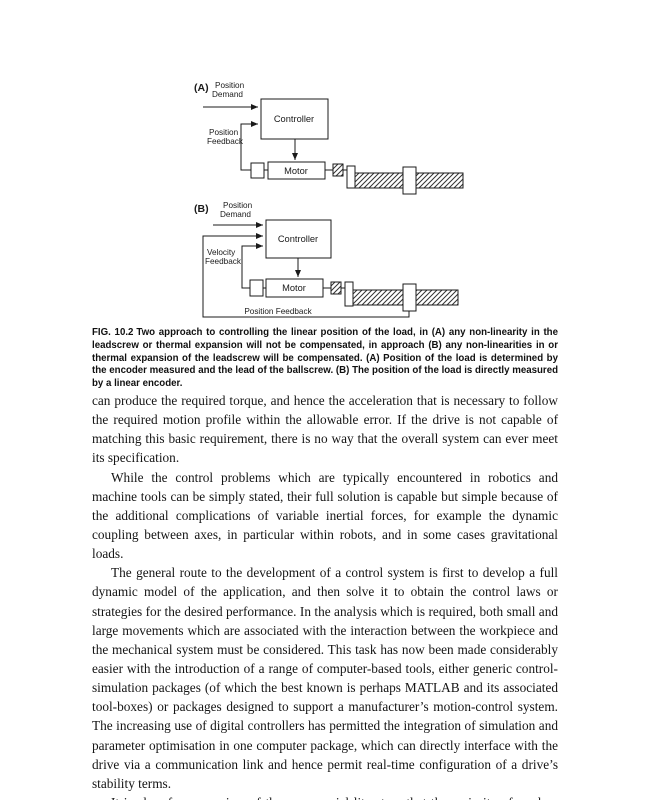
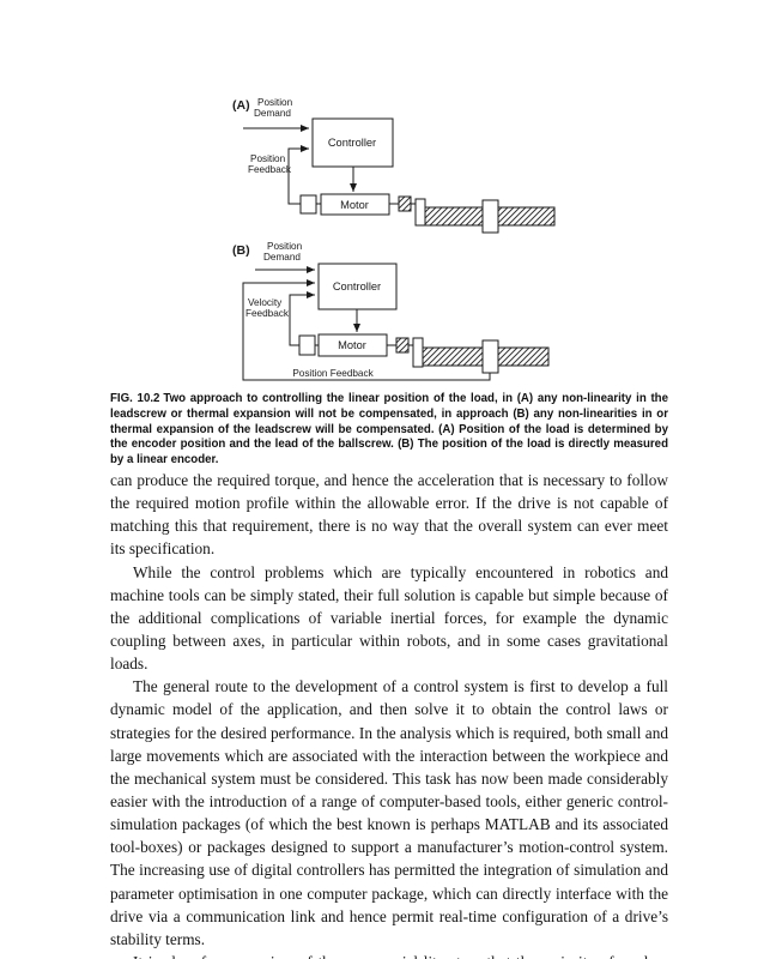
  (A)
  Position
  Demand
  Controller
  Position
  Feedbac
  Motor
  (B)
  Position
  Demand
  Controller
  Velocity
  Feedback
  Motor
  Position Feedback
- FIG. 10.2 Two approach to controlling the linear position of the load, in (A) any non-linearity in the leadscrew or thermal expansion will not be compensated, in approach (B) any non-linearities in or thermal expansion of the leadscrew will be compensated. (A) Position of the load is determined by the encoder measured and the lead of the ballscrew. (B) The position of the load is directly measured by a linear encoder.
+ FIG. 10.2 Two approach to controlling the linear position of the load, in (A) any non-linearity in the leadscrew or thermal expansion will not be compensated, in approach (B) any non-linearities in or thermal expansion of the leadscrew will be compensated. (A) Position of the load is determined by the encoder position and the lead of the ballscrew. (B) The position of the load is directly measured by a linear encoder.
- can produce the required torque, and hence the acceleration that is necessary to follow the required motion profile within the allowable error. If the drive is not capable of matching this basic requirement, there is no way that the overall system can ever meet its specification.
+ can produce the required torque, and hence the acceleration that is necessary to follow the required motion profile within the allowable error. If the drive is not capable of matching this that requirement, there is no way that the overall system can ever meet its specification.
  While the control problems which are typically encountered in robotics and machine tools can be simply stated, their full solution is capable but simple because of the additional complications of variable inertial forces, for example the dynamic coupling between axes, in particular within robots, and in some cases gravitational loads.
  The general route to the development of a control system is first to develop a full dynamic model of the application, and then solve it to obtain the control laws or strategies for the desired performance. In the analysis which is required, both small and large movements which are associated with the interaction between the workpiece and the mechanical system must be considered. This task has now been made considerably easier with the introduction of a range of computer-based tools, either generic control-simulation packages (of which the best known is perhaps MATLAB and its associated tool-boxes) or packages designed to support a manufacturer’s motion-control system. The increasing use of digital controllers has permitted the integration of simulation and parameter optimisation in one computer package, which can directly interface with the drive via a communication link and hence permit real-time configuration of a drive’s stability terms.
